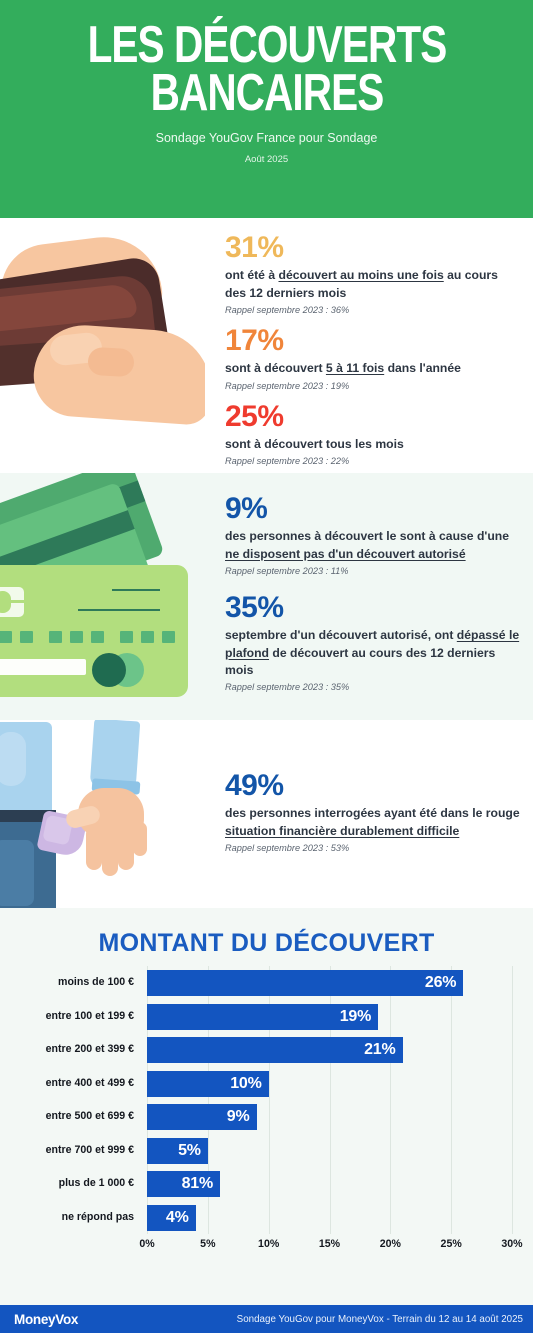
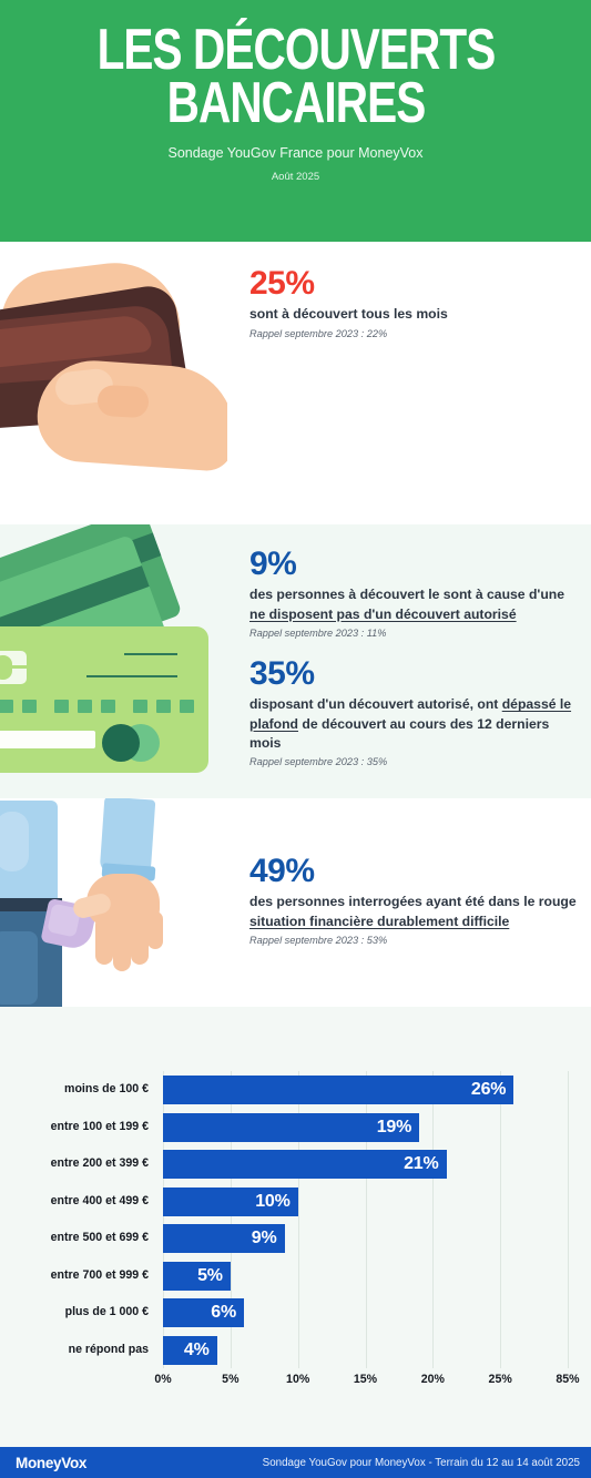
  LES DÉCOUVERTS
  BANCAIRES
- Sondage YouGov France pour Sondage
+ Sondage YouGov France pour MoneyVox
  Août 2025
- 31%
- ont été à découvert au moins une fois au cours des 12 derniers mois
- Rappel septembre 2023 : 36%
- 17%
- sont à découvert 5 à 11 fois dans l'année
- Rappel septembre 2023 : 19%
  25%
  sont à découvert tous les mois
  Rappel septembre 2023 : 22%
  9%
  des personnes à découvert le sont à cause d'une ne disposent pas d'un découvert autorisé
  Rappel septembre 2023 : 11%
  35%
- septembre d'un découvert autorisé, ont dépassé le plafond de découvert au cours des 12 derniers mois
+ disposant d'un découvert autorisé, ont dépassé le plafond de découvert au cours des 12 derniers mois
  Rappel septembre 2023 : 35%
  49%
  des personnes interrogées ayant été dans le rouge situation financière durablement difficile
  Rappel septembre 2023 : 53%
- MONTANT DU DÉCOUVERT
  moins de 100 €
  entre 100 et 199 €
  entre 200 et 399 €
  entre 400 et 499 €
  entre 500 et 699 €
  entre 700 et 999 €
  plus de 1 000 €
  ne répond pas
  26%
  19%
  21%
  10%
  9%
  5%
- 81%
+ 6%
  4%
  0%
  5%
  10%
  15%
  20%
  25%
- 30%
+ 85%
  MoneyVox
  Sondage YouGov pour MoneyVox - Terrain du 12 au 14 août 2025
